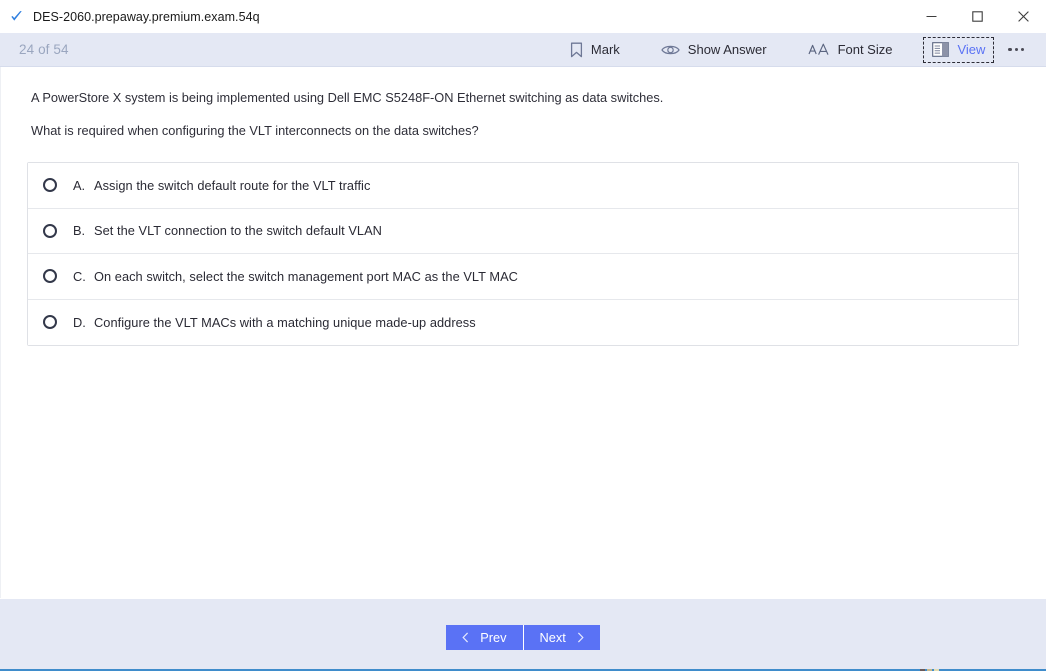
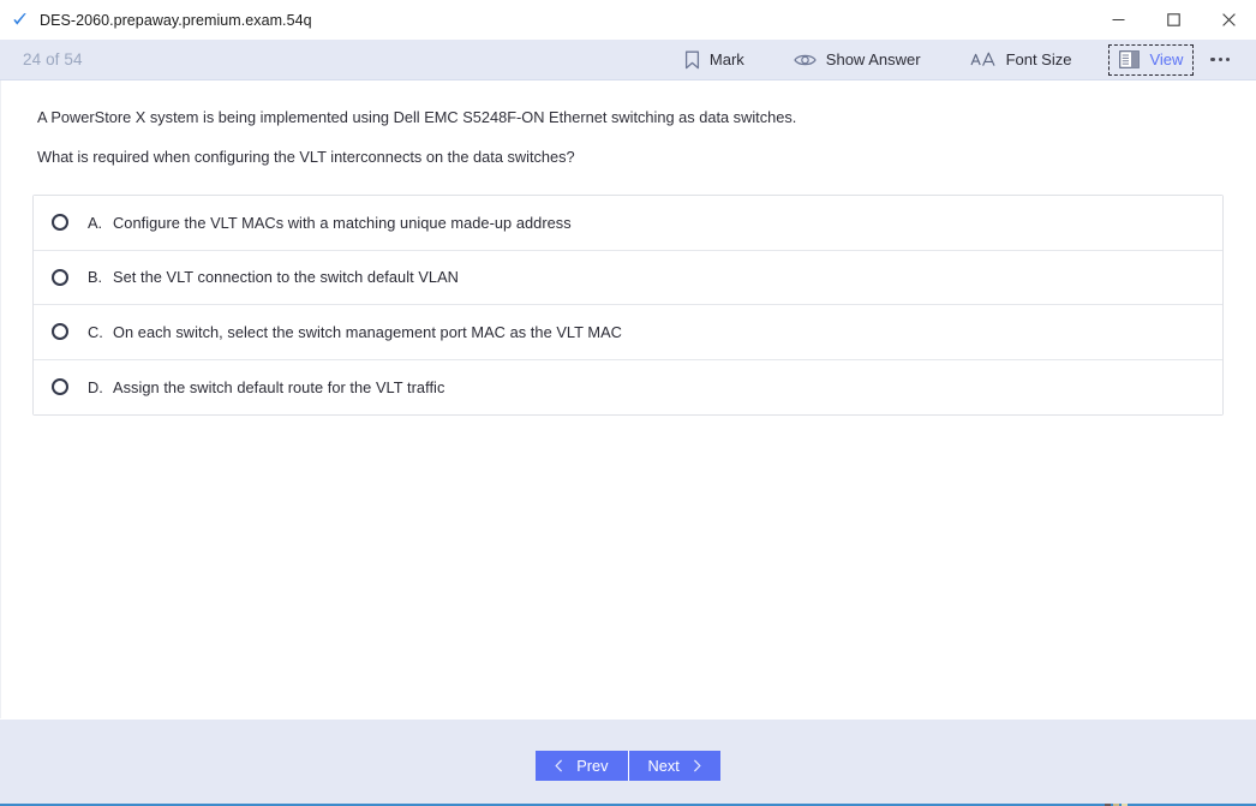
  DES-2060.prepaway.premium.exam.54q
  24 of 54
  Mark
  Show Answer
  Font Size
  View
  A PowerStore X system is being implemented using Dell EMC S5248F-ON Ethernet switching as data switches.
  What is required when configuring the VLT interconnects on the data switches?
  A.
- Assign the switch default route for the VLT traffic
+ Configure the VLT MACs with a matching unique made-up address
  B.
  Set the VLT connection to the switch default VLAN
  C.
  On each switch, select the switch management port MAC as the VLT MAC
  D.
- Configure the VLT MACs with a matching unique made-up address
+ Assign the switch default route for the VLT traffic
  Prev
  Next
